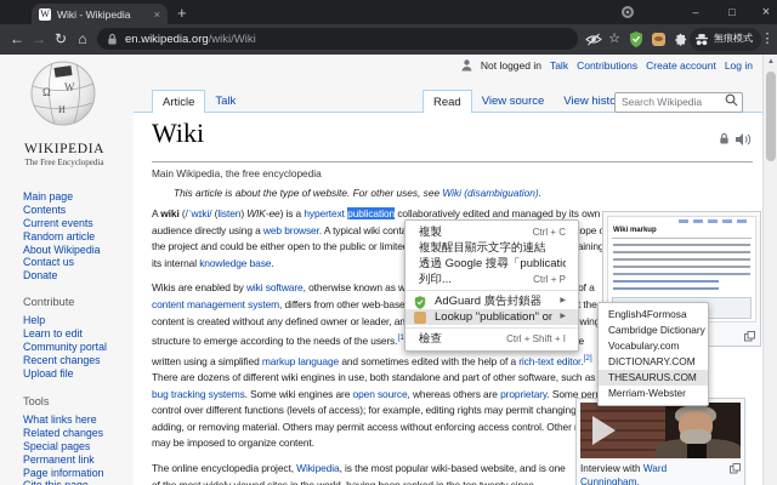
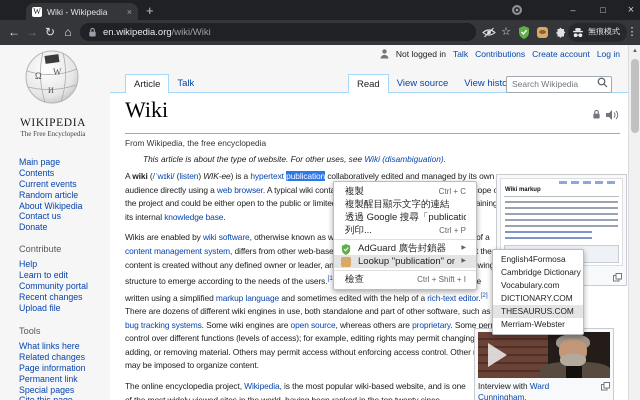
  W
  Wiki - Wikipedia
  ×
  +
  –
  □
  ×
  ←
  →
  ↻
  ⌂
  en.wikipedia.org
  /wiki/Wiki
  ☆
  無痕模式
  ⋮
  Ω
  W
  И
  WIKIPEDIA
  The Free Encyclopedia
  Main page
  Contents
  Current events
  Random article
  About Wikipedia
  Contact us
  Donate
  Contribute
  Help
  Learn to edit
  Community portal
  Recent changes
  Upload file
  Tools
  What links here
  Related changes
- Special pages
+ Page information
  Permanent link
- Page information
+ Special pages
  Not logged in
  Talk
  Contributions
  Create account
  Log in
  Article
  Talk
  Read
  View source
  View histo
  Search Wikipedia
  Wiki
- Main Wikipedia, the free encyclopedia
+ From Wikipedia, the free encyclopedia
  This article is about the type of website. For other uses, see Wiki (disambiguation).
  A wiki (/ˈwɪki/ (listen) WIK-ee) is a hypertext publication collaboratively edited and managed by its own audience directly using a web browser. A typical wiki contope the project and could be either open to the public or limiteainin its internal knowledge base.
  Wikis are enabled by wiki software, otherwise known as w of a content management system, differs from other web-base the content is created without any defined owner or leader, anwin structure to emerge according to the needs of the users. e written using a simplified markup language and sometimes edited with the help of a rich-text editor. There are dozens of different wiki engines in use, both standalone and part of other software, such as bug tracking systems. Some wiki engines are open source, whereas others are proprietary. Some per control over different functions (levels of access); for example, editing rights may permit changing adding, or removing material. Others may permit access without enforcing access control. Other may be imposed to organize content.
  Interview with Ward Cunningham,
  複製
  Ctrl + C
  複製醒目顯示文字的連結
  透過 Google 搜尋「publicatio
  列印...
  Ctrl + P
  AdGuard 廣告封鎖器
  Lookup "publication" on
  檢查
  Ctrl + Shift + I
  English4Formosa
  Cambridge Dictionary
  Vocabulary.com
  DICTIONARY.COM
  THESAURUS.COM
  Merriam-Webster
